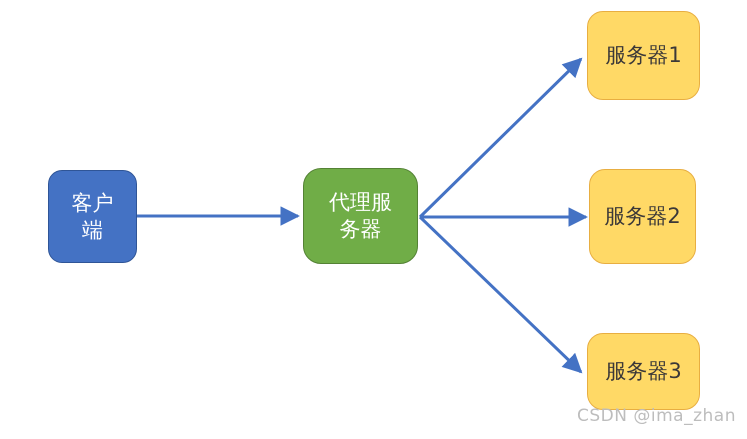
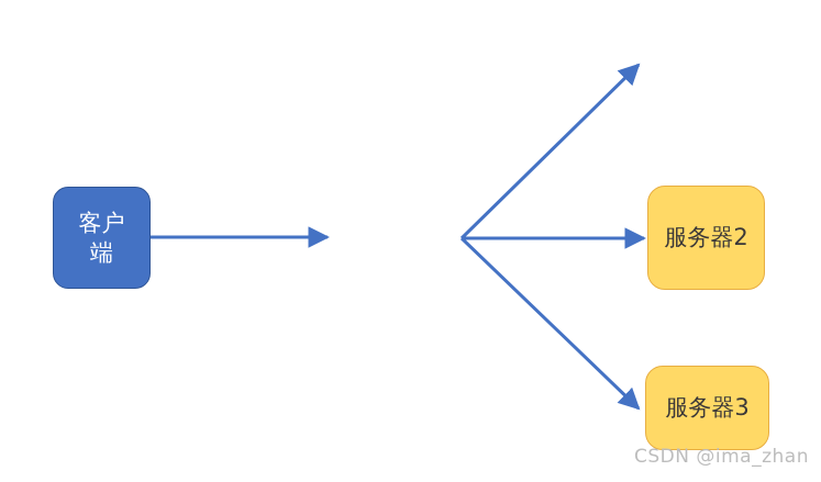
  客户端
- 代理服务器
- 服务器1
  服务器2
  服务器3
  CSDN @ima_zhan
